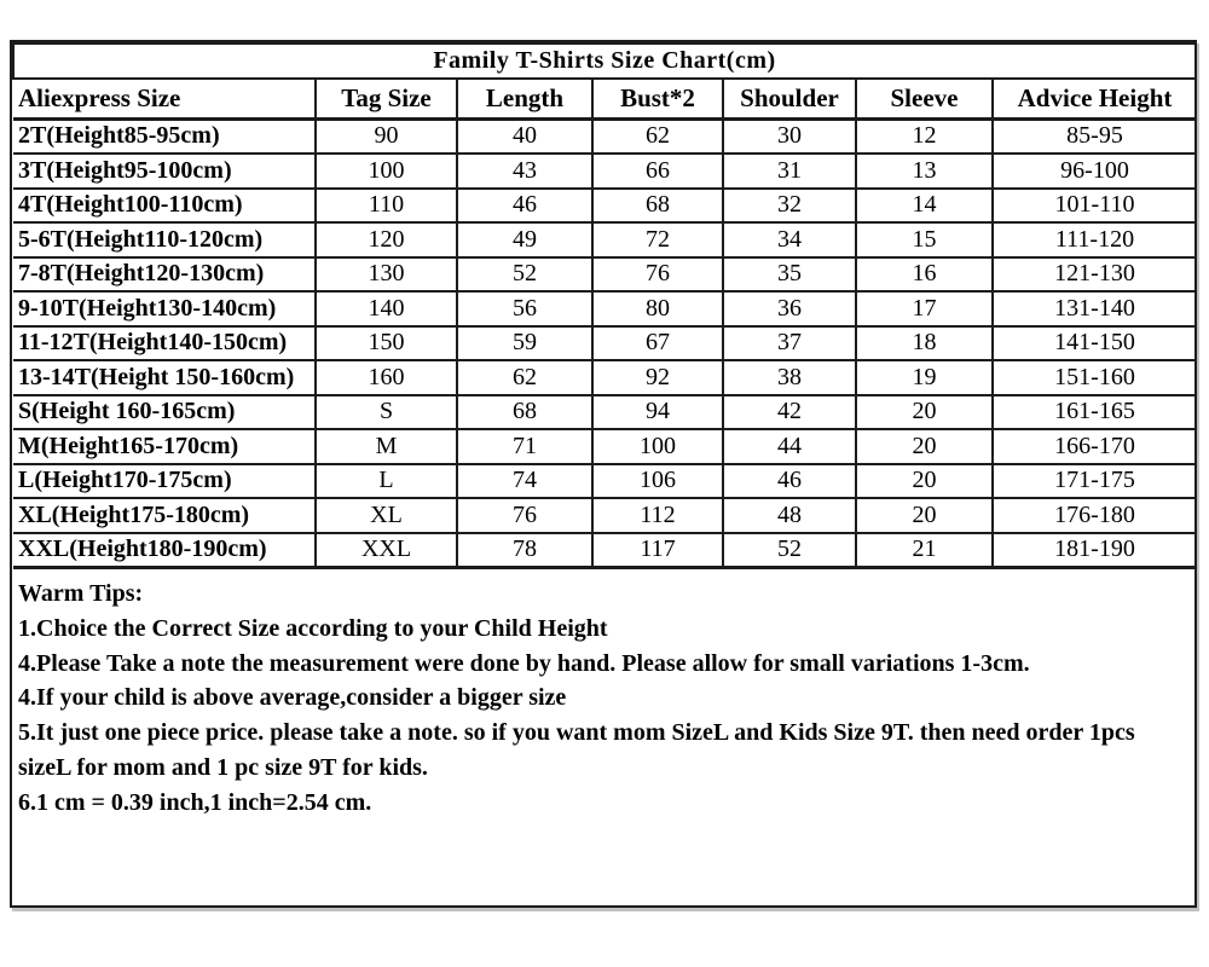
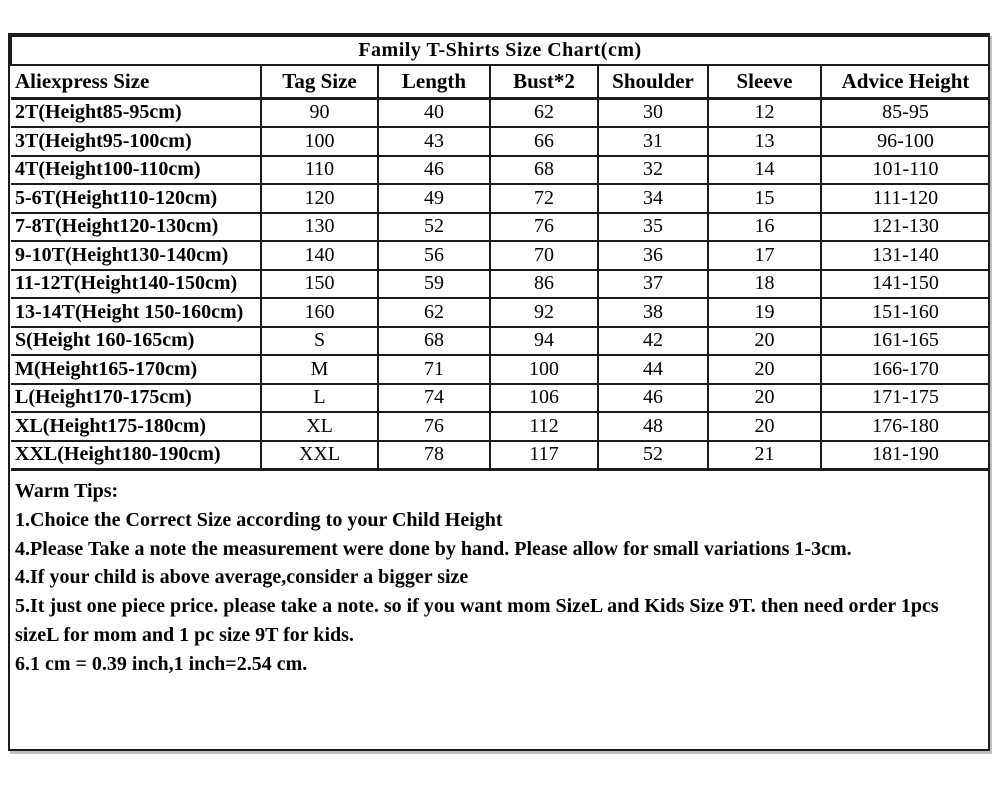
  Family T-Shirts Size Chart(cm)
  Aliexpress Size	Tag Size	Length	Bust*2	Shoulder	Sleeve	Advice Height
  2T(Height85-95cm)	90	40	62	30	12	85-95
  3T(Height95-100cm)	100	43	66	31	13	96-100
  4T(Height100-110cm)	110	46	68	32	14	101-110
  5-6T(Height110-120cm)	120	49	72	34	15	111-120
  7-8T(Height120-130cm)	130	52	76	35	16	121-130
- 9-10T(Height130-140cm)	140	56	80	36	17	131-140
+ 9-10T(Height130-140cm)	140	56	70	36	17	131-140
- 11-12T(Height140-150cm)	150	59	67	37	18	141-150
+ 11-12T(Height140-150cm)	150	59	86	37	18	141-150
  13-14T(Height 150-160cm)	160	62	92	38	19	151-160
  S(Height 160-165cm)	S	68	94	42	20	161-165
  M(Height165-170cm)	M	71	100	44	20	166-170
  L(Height170-175cm)	L	74	106	46	20	171-175
  XL(Height175-180cm)	XL	76	112	48	20	176-180
  XXL(Height180-190cm)	XXL	78	117	52	21	181-190
  Warm Tips:
  1.Choice the Correct Size according to your Child Height
  4.Please Take a note the measurement were done by hand. Please allow for small variations 1-3cm.
  4.If your child is above average,consider a bigger size
  5.It just one piece price. please take a note. so if you want mom SizeL and Kids Size 9T. then need order 1pcs sizeL for mom and 1 pc size 9T for kids.
  6.1 cm = 0.39 inch,1 inch=2.54 cm.
